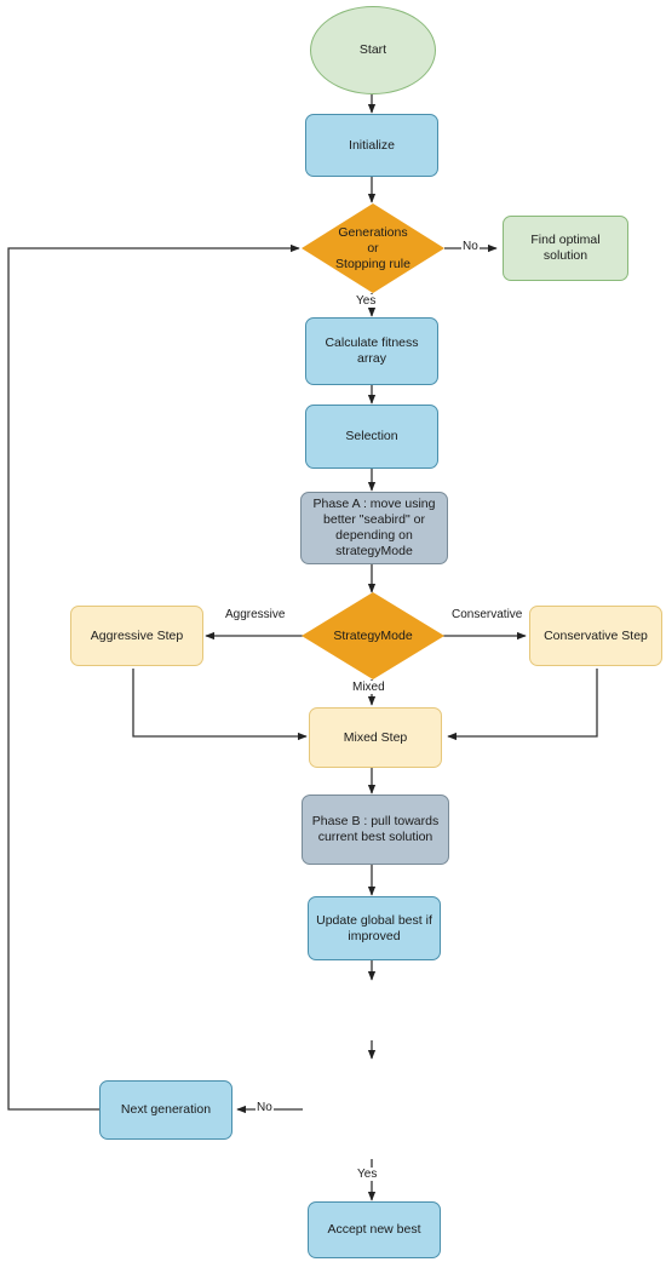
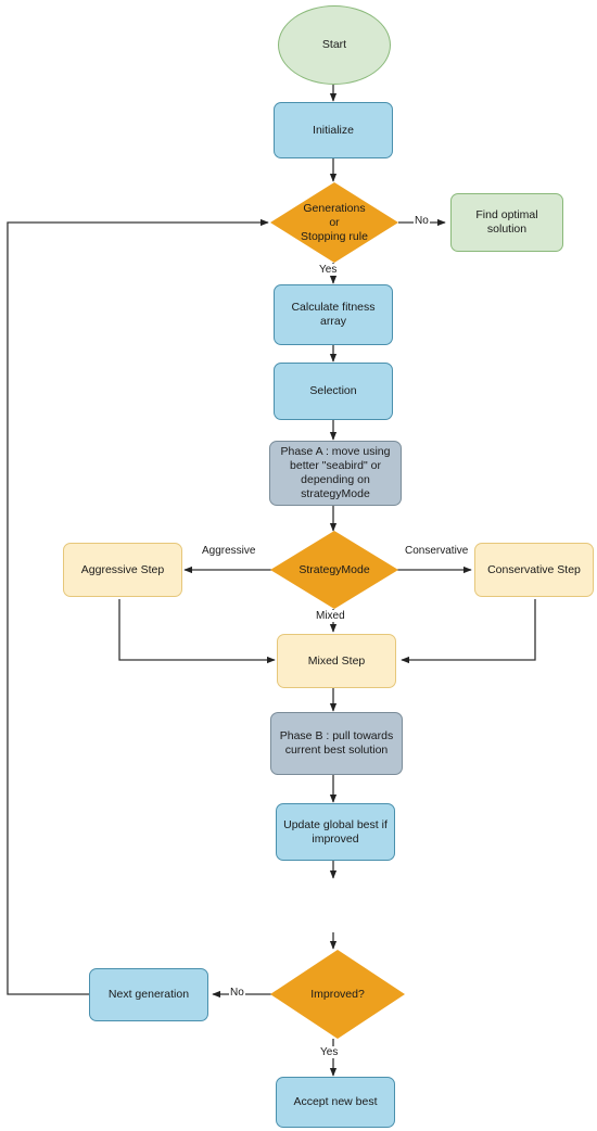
  Start
  Initialize
  Generations
  or
  Stopping rule
  Find optimal
  solution
  Calculate fitness
  array
  Selection
  Phase A : move using
  better "seabird" or
  depending on
  strategyMode
  StrategyMode
  Aggressive Step
  Conservative Step
  Mixed Step
  Phase B : pull towards
  current best solution
  Update global best if
  improved
+ Improved?
  Next generation
  Accept new best
  No
  Yes
  Aggressive
  Conservative
  Mixed
  No
  Yes
